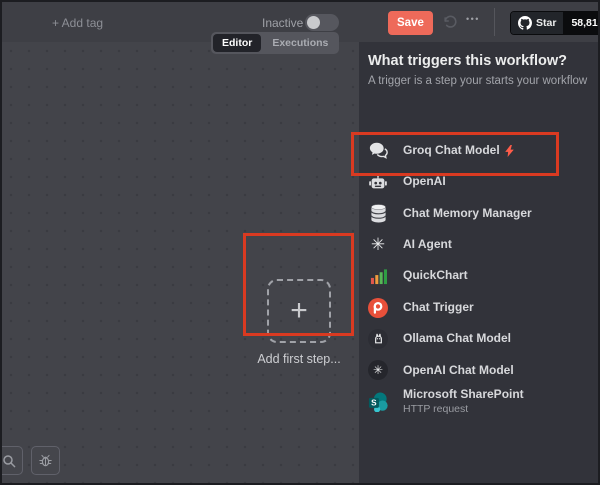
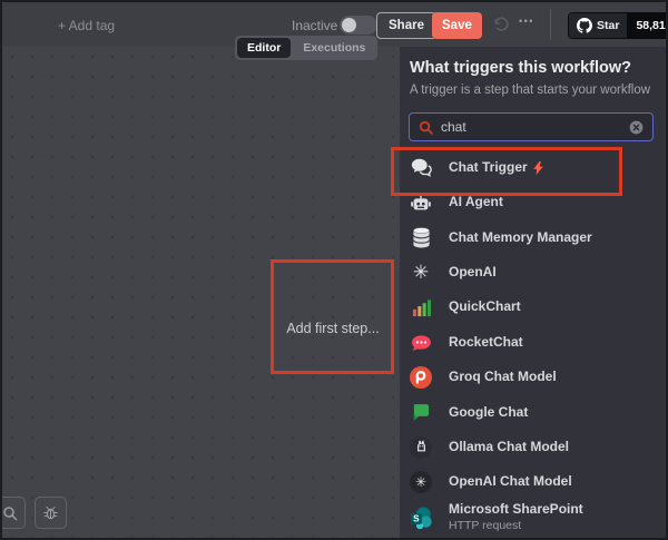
  + Add tag
  Inactive
+ Share
  Save
  •••
  Star
  58,81
  Editor
  Executions
- +
  Add first step...
  What triggers this workflow?
- A trigger is a step your starts your workflow
+ A trigger is a step that starts your workflow
+ chat
- Groq Chat Model
+ Chat Trigger
- OpenAI
+ AI Agent
  Chat Memory Manager
  ✳
- AI Agent
+ OpenAI
  QuickChart
+ RocketChat
- Chat Trigger
+ Groq Chat Model
+ Google Chat
  Ollama Chat Model
  ✳
  OpenAI Chat Model
  S
  Microsoft SharePoint
  HTTP request
